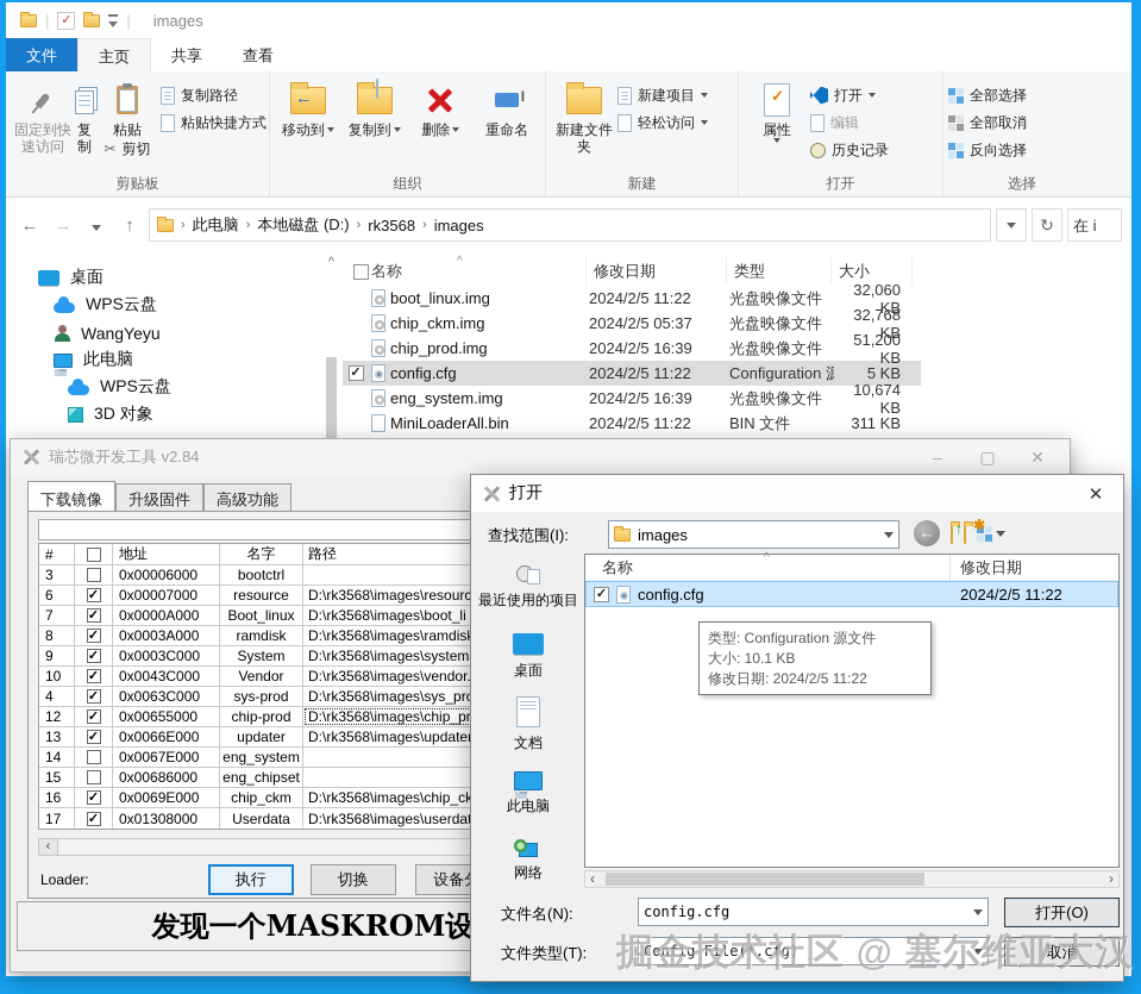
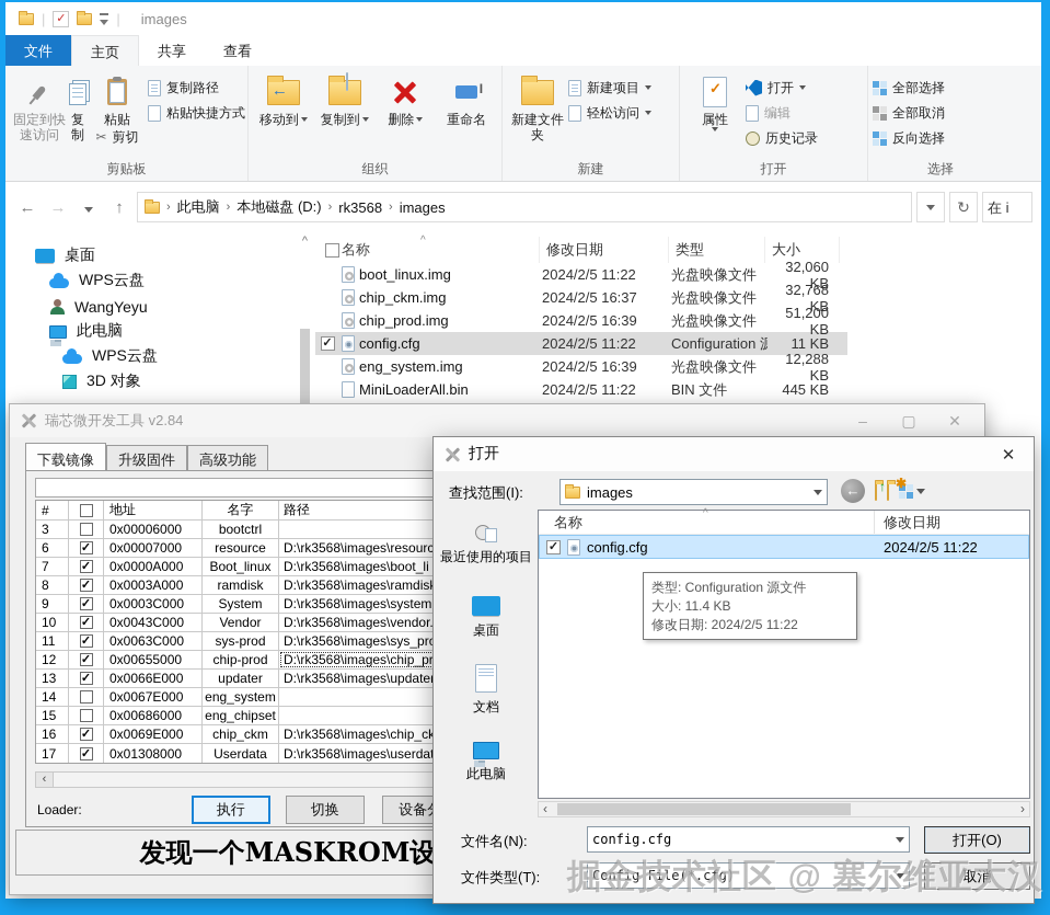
  |
  ✓
  |
  images
  文件
  主页
  共享
  查看
  固定到快速访问
  复制
  粘贴
  ✂
  剪切
  复制路径
  粘贴快捷方式
  剪贴板
  ←
  移动到
  复制到
  删除
  I
  重命名
  组织
  新建文件夹
  新建项目
  轻松访问
  新建
  ✓
  属性
  打开
  编辑
  历史记录
  打开
  全部选择
  全部取消
  反向选择
  选择
  ←
  →
  ↑
  ›
  此电脑
  ›
  本地磁盘 (D:)
  ›
  rk3568
  ›
  images
  ↻
  在 i
  桌面
  WPS云盘
  WangYeyu
  此电脑
  WPS云盘
  3D 对象
  ^
  名称
  ^
  修改日期
  类型
  大小
  boot_linux.img
  2024/2/5 11:22
  光盘映像文件
  32,060 KB
  chip_ckm.img
- 2024/2/5 05:37
+ 2024/2/5 16:37
  光盘映像文件
  32,768 KB
  chip_prod.img
  2024/2/5 16:39
  光盘映像文件
  51,200 KB
  config.cfg
  2024/2/5 11:22
  Configuration 源
- 5 KB
+ 11 KB
  eng_system.img
  2024/2/5 16:39
  光盘映像文件
- 10,674 KB
+ 12,288 KB
  MiniLoaderAll.bin
  2024/2/5 11:22
  BIN 文件
- 311 KB
+ 445 KB
  瑞芯微开发工具 v2.84
  –
  ▢
  ✕
  下载镜像
  升级固件
  高级功能
  #
  地址
  名字
  路径
  3
  0x00006000
  bootctrl
  6
  0x00007000
  resource
  D:\rk3568\images\resourc
  7
  0x0000A000
  Boot_linux
  D:\rk3568\images\boot_li
  8
  0x0003A000
  ramdisk
  D:\rk3568\images\ramdis
  9
  0x0003C000
  System
  D:\rk3568\images\system
  10
  0x0043C000
  Vendor
  D:\rk3568\images\vendor
- 4
+ 11
  0x0063C000
  sys-prod
  D:\rk3568\images\sys_pr
  12
  0x00655000
  chip-prod
  D:\rk3568\images\chip_pr
  13
  0x0066E000
  updater
  D:\rk3568\images\update
  14
  0x0067E000
  eng_system
  15
  0x00686000
  eng_chipset
  16
  0x0069E000
  chip_ckm
  D:\rk3568\images\chip_c
  17
  0x01308000
  Userdata
  D:\rk3568\images\userda
  ‹
  Loader:
  执行
  切换
  发现一个MASKROM设
  打开
  ✕
  查找范围(I):
  images
  ←
  ↑
  ✱
  最近使用的项目
  桌面
  文档
  此电脑
- 网络
  名称
  修改日期
  ^
  config.cfg
  2024/2/5 11:22
  类型: Configuration 源文件
- 大小: 10.1 KB
+ 大小: 11.4 KB
  修改日期: 2024/2/5 11:22
  ‹
  ›
  文件名(N):
  config.cfg
  打开(O)
  文件类型(T):
  Config File(*.cfg)
  取消
  掘金技术社区 @ 塞尔维亚大汉
